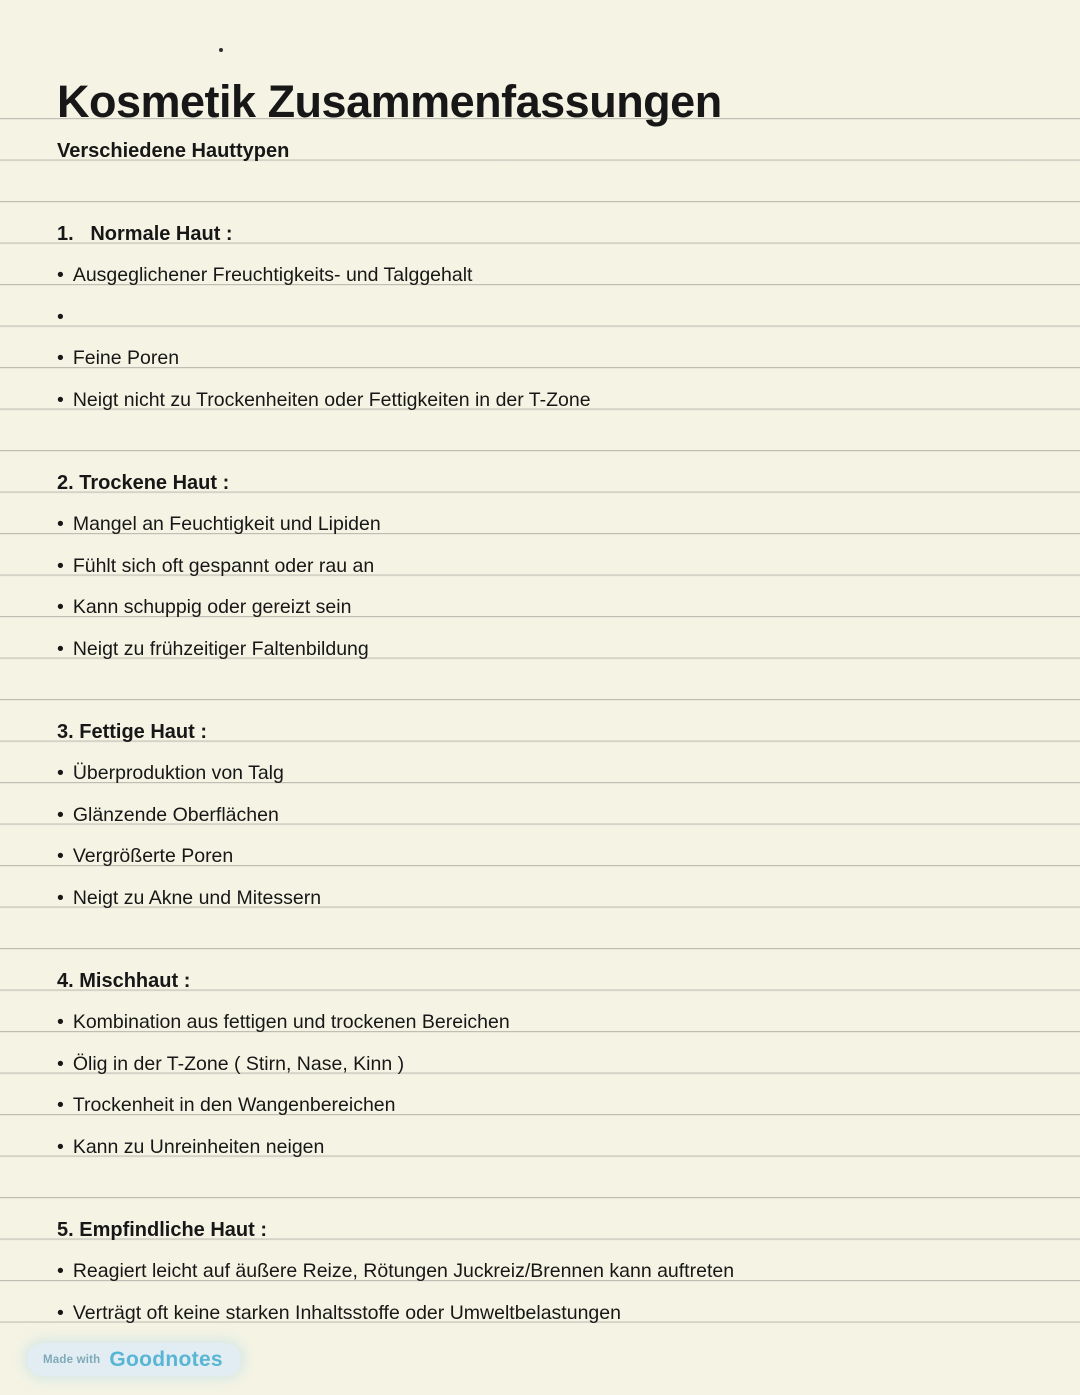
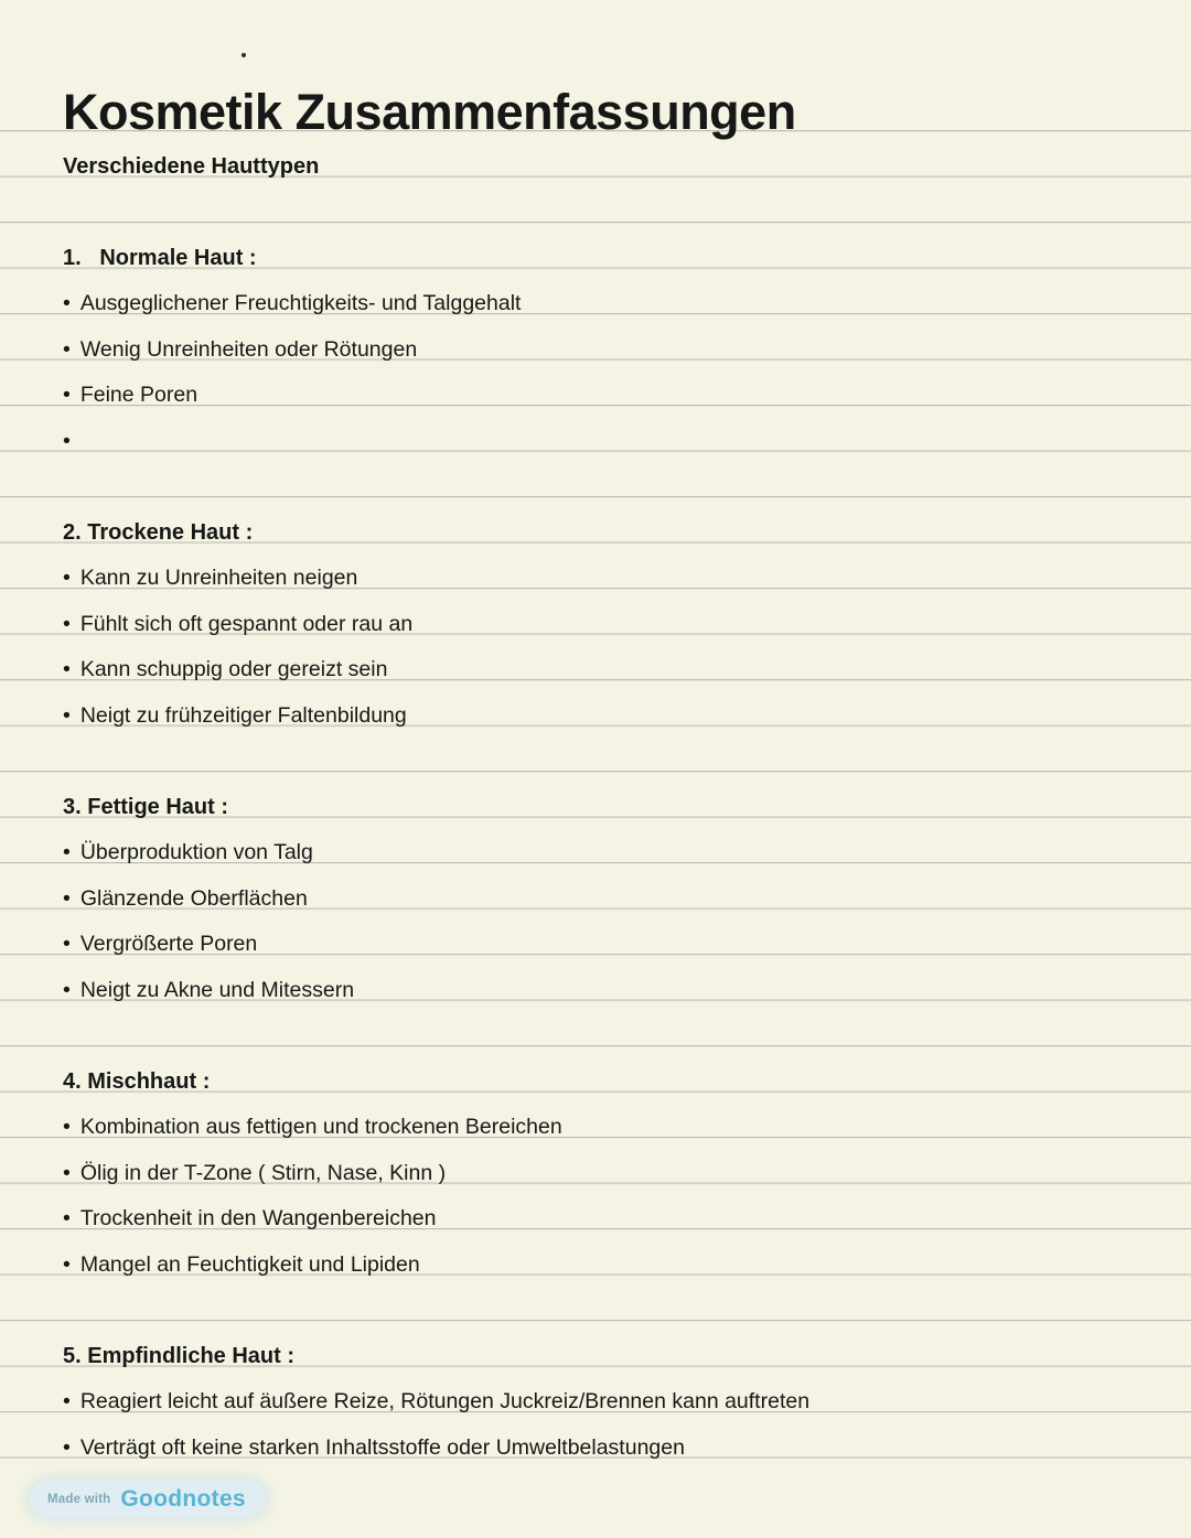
  Kosmetik Zusammenfassungen
  Verschiedene Hauttypen
  1. Normale Haut :
  •
  Ausgeglichener Freuchtigkeits- und Talggehalt
  •
+ Wenig Unreinheiten oder Rötungen
  •
  Feine Poren
  •
- Neigt nicht zu Trockenheiten oder Fettigkeiten in der T-Zone
  2. Trockene Haut :
  •
- Mangel an Feuchtigkeit und Lipiden
+ Kann zu Unreinheiten neigen
  •
  Fühlt sich oft gespannt oder rau an
  •
  Kann schuppig oder gereizt sein
  •
  Neigt zu frühzeitiger Faltenbildung
  3. Fettige Haut :
  •
  Überproduktion von Talg
  •
  Glänzende Oberflächen
  •
  Vergrößerte Poren
  •
  Neigt zu Akne und Mitessern
  4. Mischhaut :
  •
  Kombination aus fettigen und trockenen Bereichen
  •
  Ölig in der T-Zone ( Stirn, Nase, Kinn )
  •
  Trockenheit in den Wangenbereichen
  •
- Kann zu Unreinheiten neigen
+ Mangel an Feuchtigkeit und Lipiden
  5. Empfindliche Haut :
  •
  Reagiert leicht auf äußere Reize, Rötungen Juckreiz/Brennen kann auftreten
  •
  Verträgt oft keine starken Inhaltsstoffe oder Umweltbelastungen
  Made with
  Goodnotes
